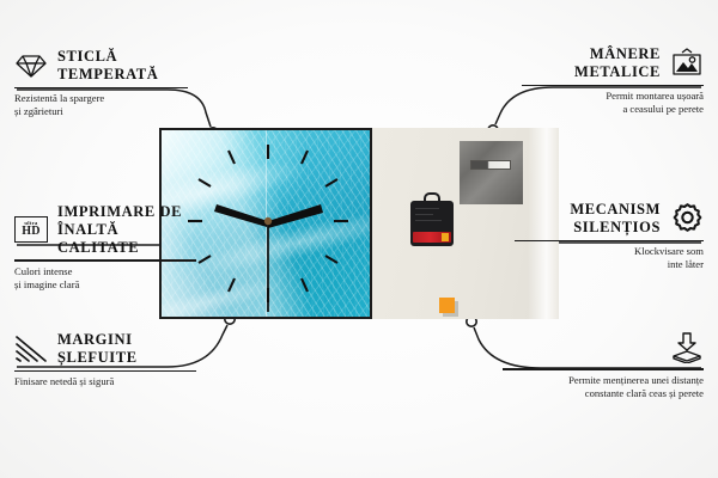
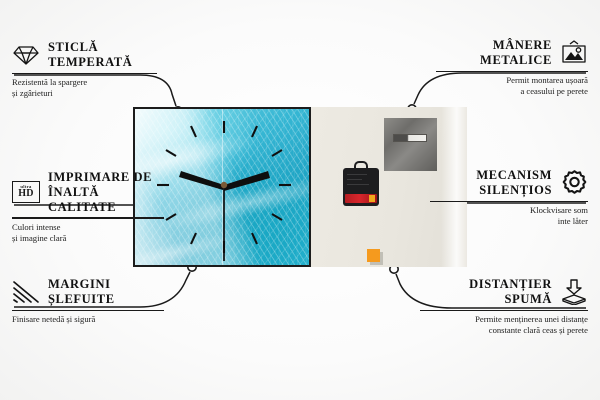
  STICLĂ
  TEMPERATĂ
  Rezistentă la spargere
  și zgârieturi
  HD
  IMPRIMARE DE
  ÎNALTĂ CALITATE
  Culori intense
  și imagine clară
  MARGINI
  ȘLEFUITE
  Finisare netedă și sigură
  MÂNERE
  METALICE
  Permit montarea ușoară
  a ceasului pe perete
  MECANISM
  SILENȚIOS
  Klockvisare som
  inte låter
+ DISTANȚIER
+ SPUMĂ
  Permite menținerea unei distanțe
  constante clară ceas și perete
